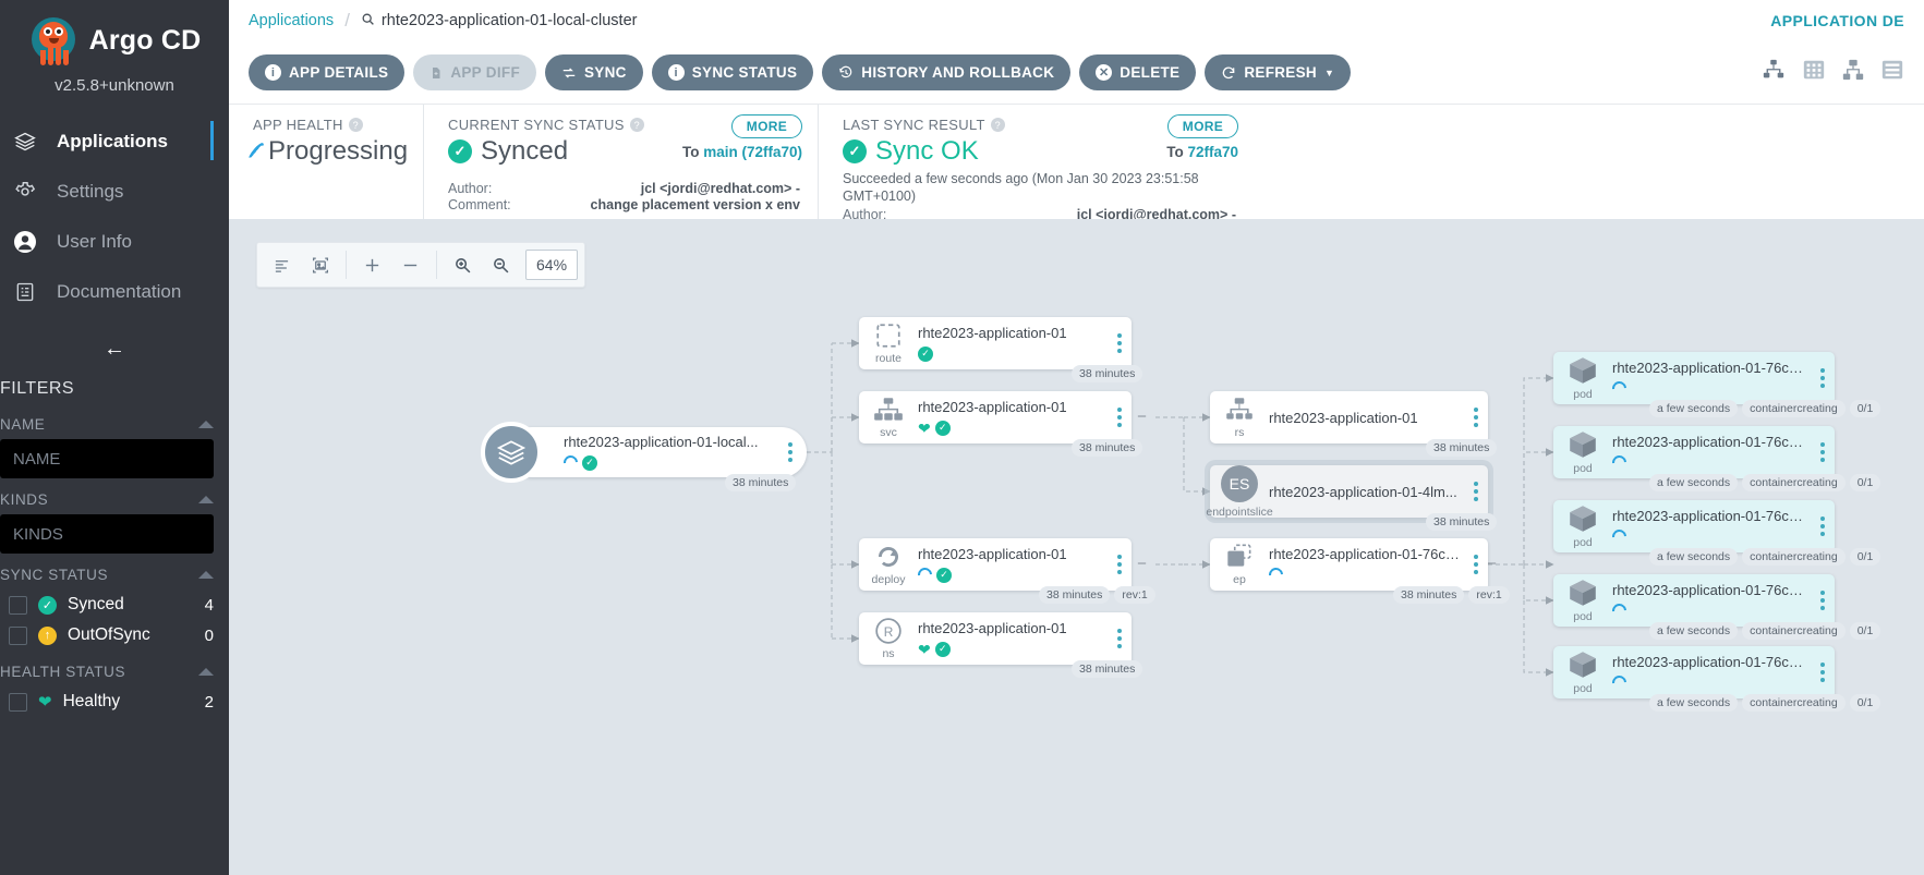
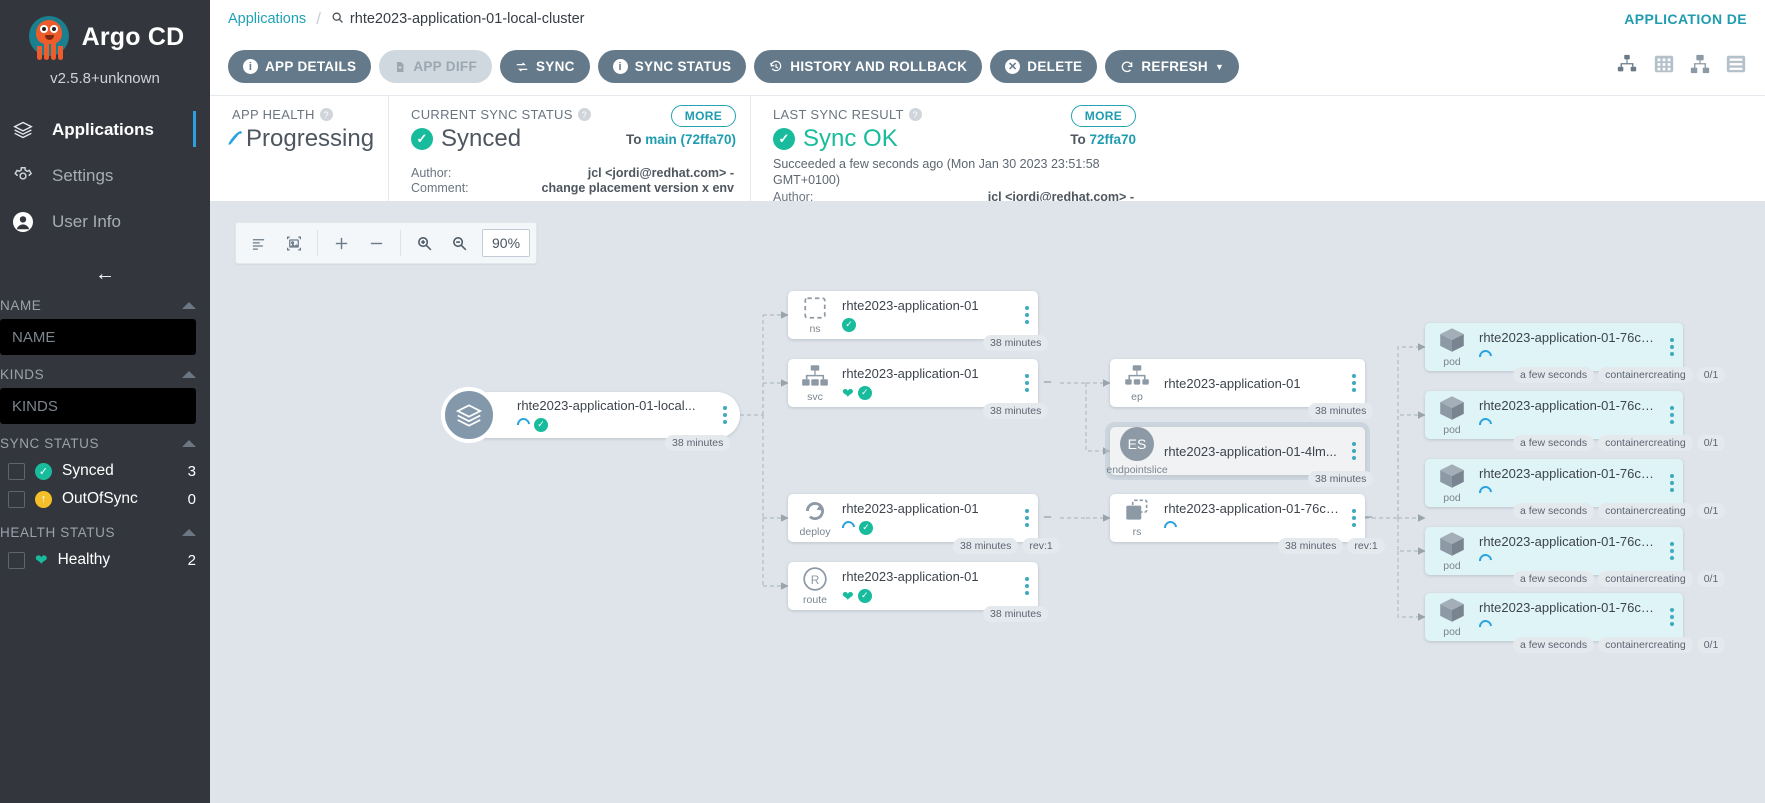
  Argo CD
  v2.5.8+unknown
  Applications
  Settings
  User Info
- Documentation
  ←
- FILTERS
  NAME
  NAME
  KINDS
  KINDS
  SYNC STATUS
  ✓
  Synced
- 4
+ 3
  ↑
  OutOfSync
  0
  HEALTH STATUS
  ❤
  Healthy
  2
  Applications
  /
  rhte2023-application-01-local-cluster
  APPLICATION DE
  i
  APP DETAILS
  APP DIFF
  SYNC
  i
  SYNC STATUS
  HISTORY AND ROLLBACK
  ✕
  DELETE
  REFRESH
  ▼
  APP HEALTH
  ?
  Progressing
  CURRENT SYNC STATUS
  ?
  MORE
  ✓
  Synced
  To main (72ffa70)
  Author:
  jcl <jordi@redhat.com> -
  Comment:
  change placement version x env
  LAST SYNC RESULT
  ?
  MORE
  ✓
  Sync OK
  To 72ffa70
  Succeeded a few seconds ago (Mon Jan 30 2023 23:51:58 GMT+0100)
  Author:
  jcl <jordi@redhat.com> -
- 64%
+ 90%
  −
  −
  −
  rhte2023-application-01-local...
  ✓
  38 minutes
- route
+ ns
  rhte2023-application-01
  ✓
  38 minutes
  svc
  rhte2023-application-01
  ❤
  ✓
  38 minutes
  deploy
  rhte2023-application-01
  ✓
  38 minutes
  rev:1
  R
- ns
+ route
  rhte2023-application-01
  ❤
  ✓
  38 minutes
- rs
+ ep
  rhte2023-application-01
  38 minutes
  ES
  endpointslice
  rhte2023-application-01-4lm...
  38 minutes
- ep
+ rs
  rhte2023-application-01-76cc..
  38 minutes
  rev:1
  pod
  rhte2023-application-01-76cc...
  a few seconds
  containercreating
  0/1
  pod
  rhte2023-application-01-76cc...
  a few seconds
  containercreating
  0/1
  pod
  rhte2023-application-01-76cc...
  a few seconds
  containercreating
  0/1
  pod
  rhte2023-application-01-76cc...
  a few seconds
  containercreating
  0/1
  pod
  rhte2023-application-01-76cc...
  a few seconds
  containercreating
  0/1
